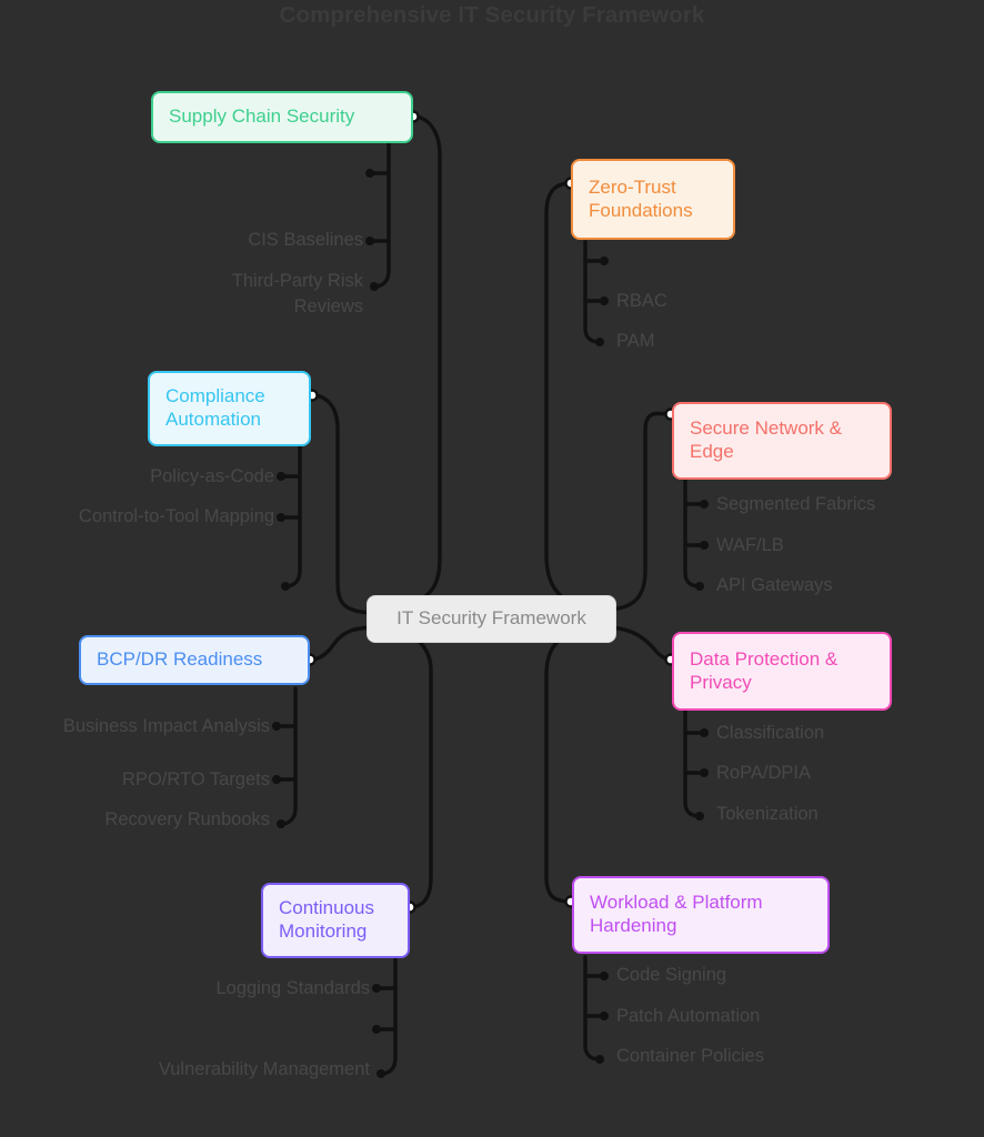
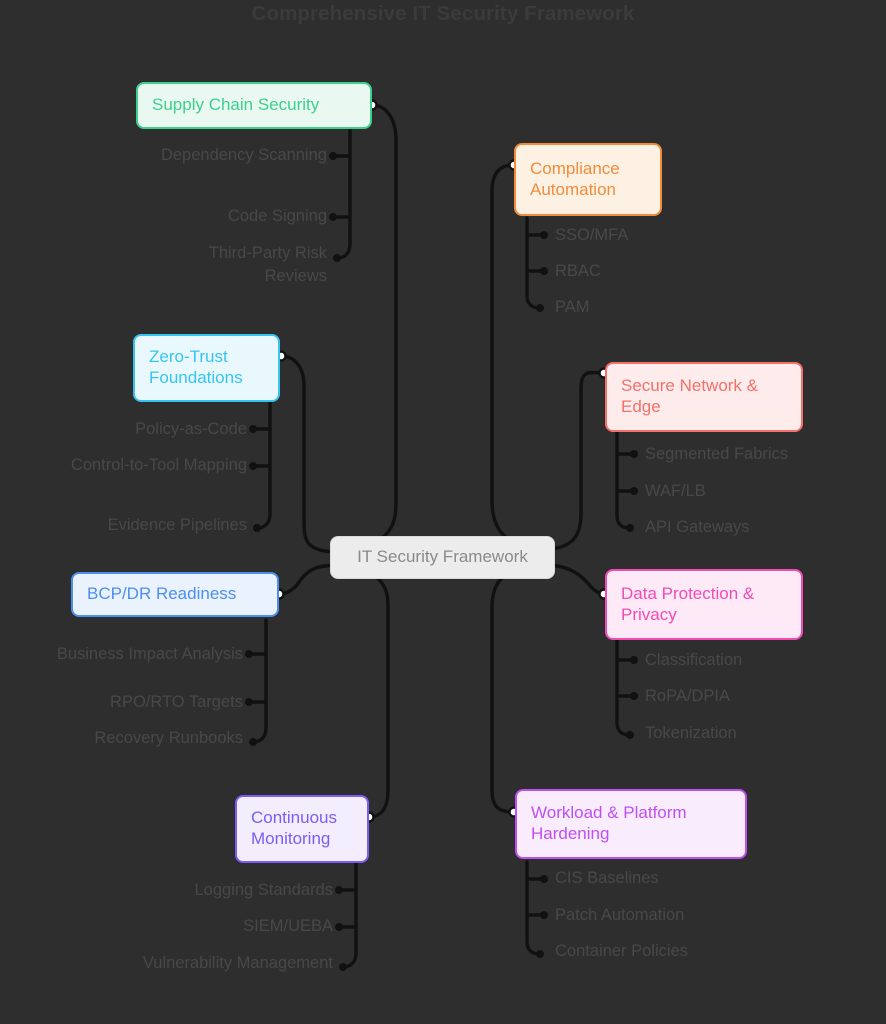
  IT Security Framework
  Supply Chain Security
+ Dependency Scanning
- CIS Baselines
+ Code Signing
  Third-Party Risk Reviews
- Compliance Automation
+ Zero-Trust Foundations
  Policy-as-Code
  Control-to-Tool Mapping
+ Evidence Pipelines
  BCP/DR Readiness
  Business Impact Analysis
  RPO/RTO Targets
  Recovery Runbooks
  Continuous Monitoring
  Logging Standards
+ SIEM/UEBA
  Vulnerability Management
- Zero-Trust Foundations
+ Compliance Automation
+ SSO/MFA
  RBAC
  PAM
  Secure Network & Edge
  Segmented Fabrics
  WAF/LB
  API Gateways
  Data Protection & Privacy
  Classification
  RoPA/DPIA
  Tokenization
  Workload & Platform Hardening
- Code Signing
+ CIS Baselines
  Patch Automation
  Container Policies
